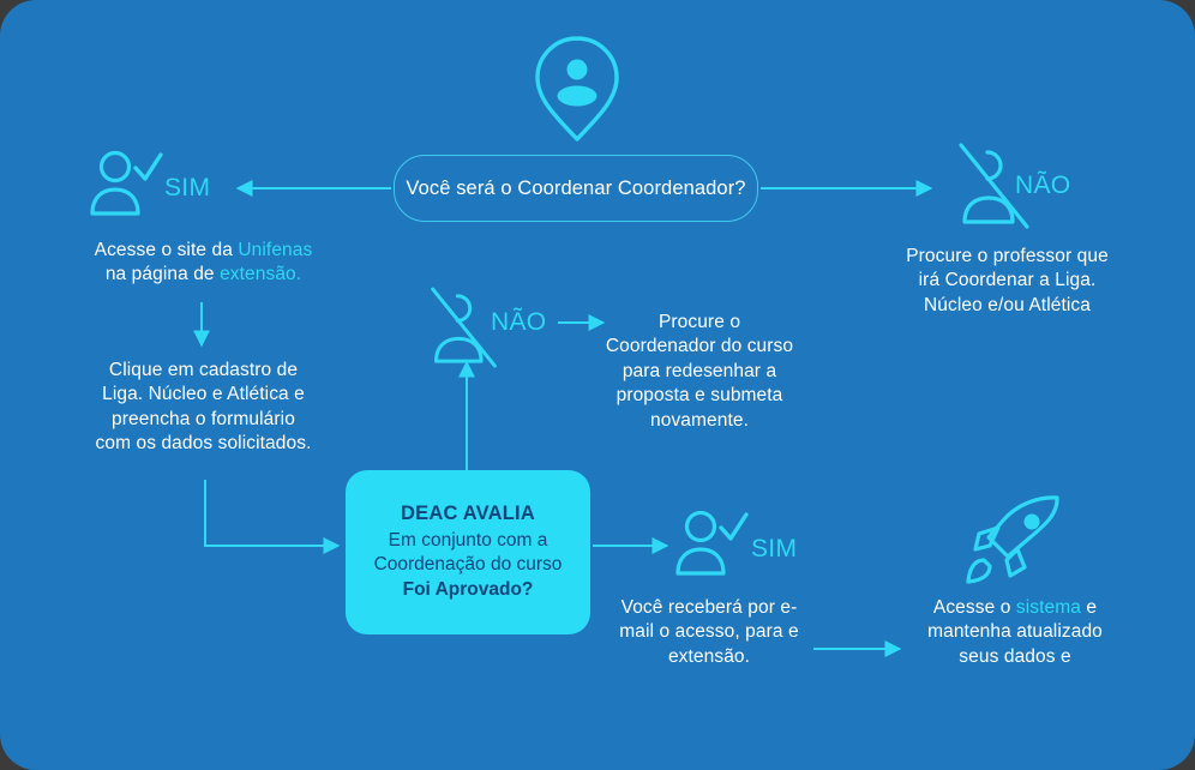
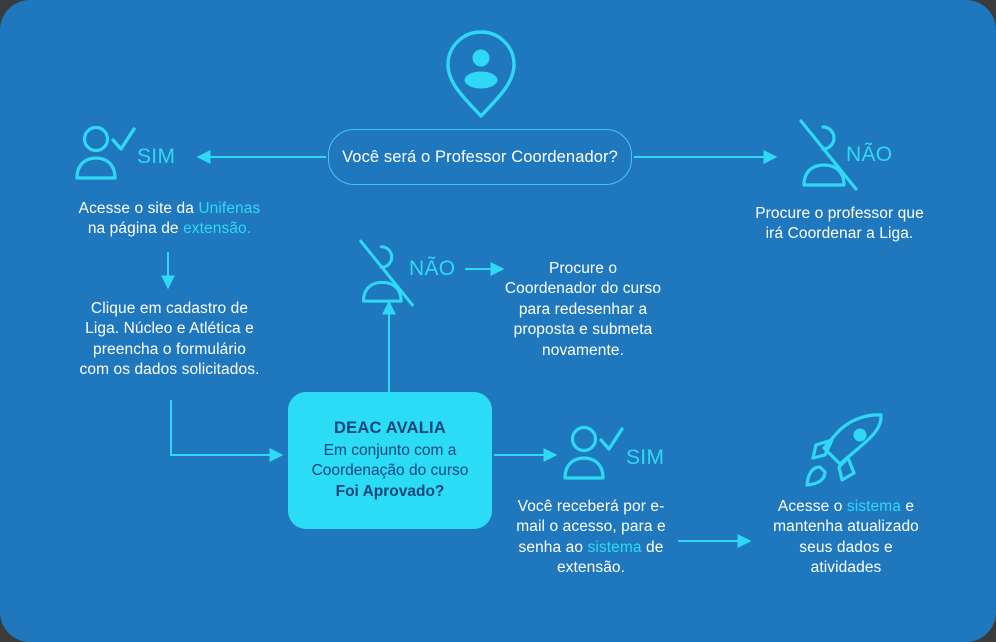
- Você será o Coordenar Coordenador?
+ Você será o Professor Coordenador?
  SIM
  Acesse o site da Unifenas
  na página de extensão.
  Clique em cadastro de
  Liga. Núcleo e Atlética e
  preencha o formulário
  com os dados solicitados.
  NÃO
  Procure o professor que
  irá Coordenar a Liga.
- Núcleo e/ou Atlética
  NÃO
  Procure o
  Coordenador do curso
  para redesenhar a
  proposta e submeta
  novamente.
  DEAC AVALIA
  Em conjunto com a
  Coordenação do curso
  Foi Aprovado?
  SIM
  Você receberá por e-
  mail o acesso, para e
+ senha ao sistema de
  extensão.
  Acesse o sistema e
  mantenha atualizado
  seus dados e
+ atividades
